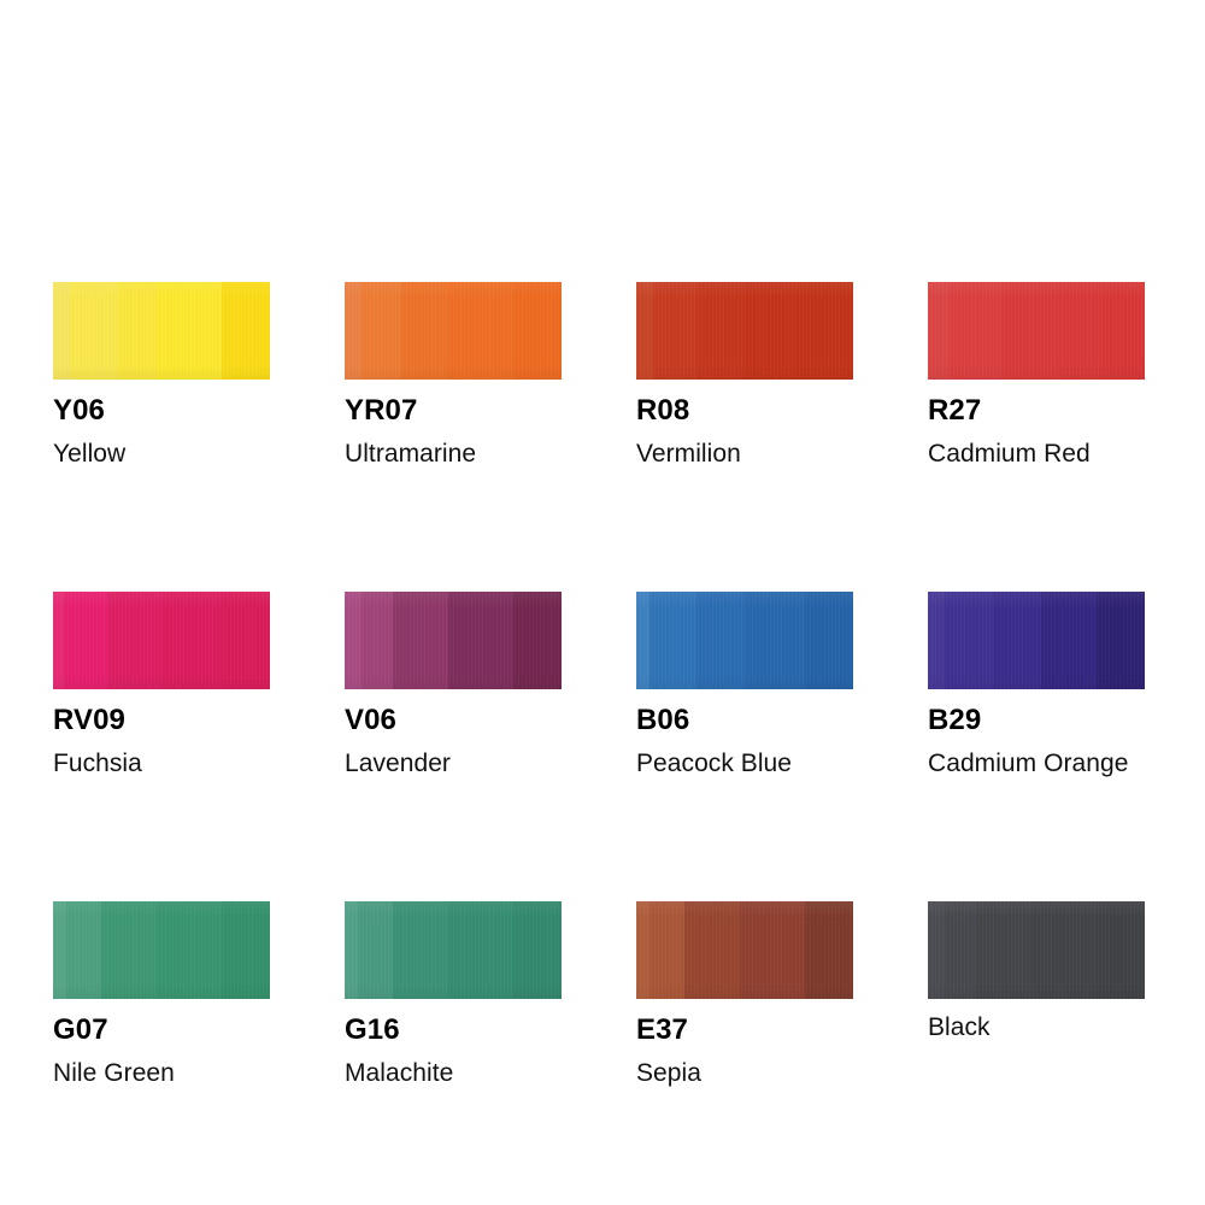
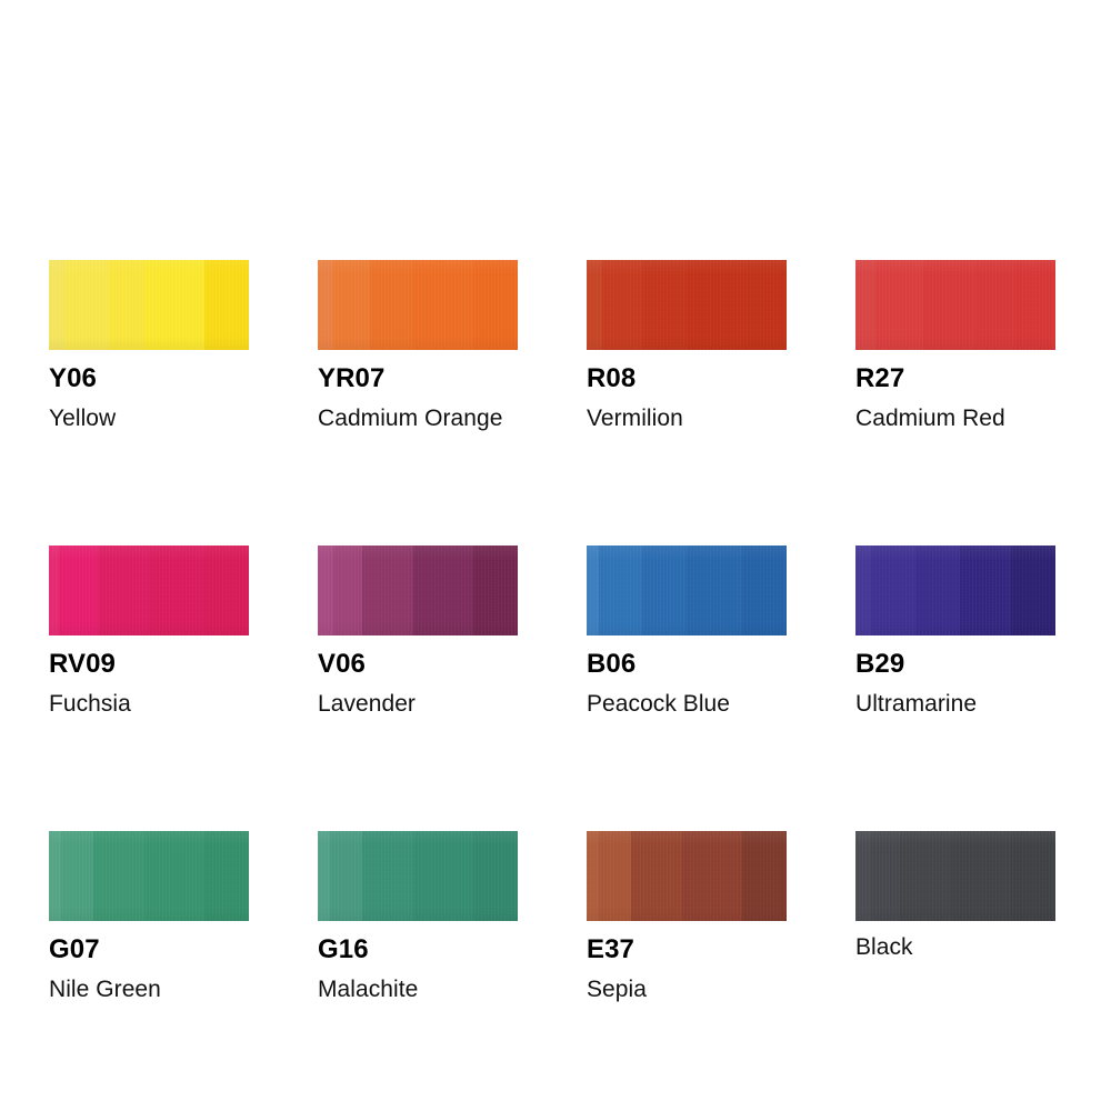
  Y06
  Yellow
  YR07
- Ultramarine
+ Cadmium Orange
  R08
  Vermilion
  R27
  Cadmium Red
  RV09
  Fuchsia
  V06
  Lavender
  B06
  Peacock Blue
  B29
- Cadmium Orange
+ Ultramarine
  G07
  Nile Green
  G16
  Malachite
  E37
  Sepia
  Black
